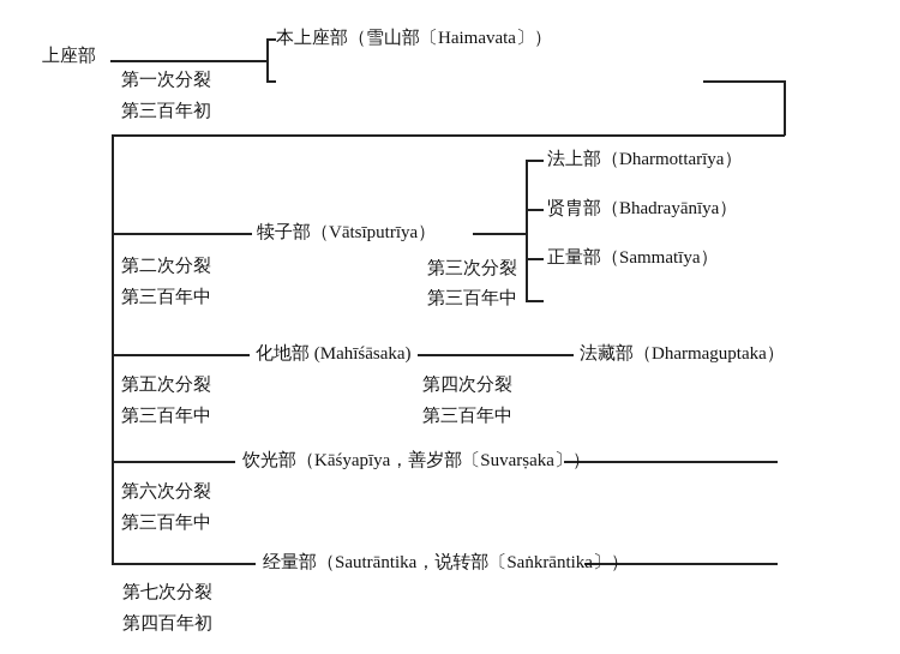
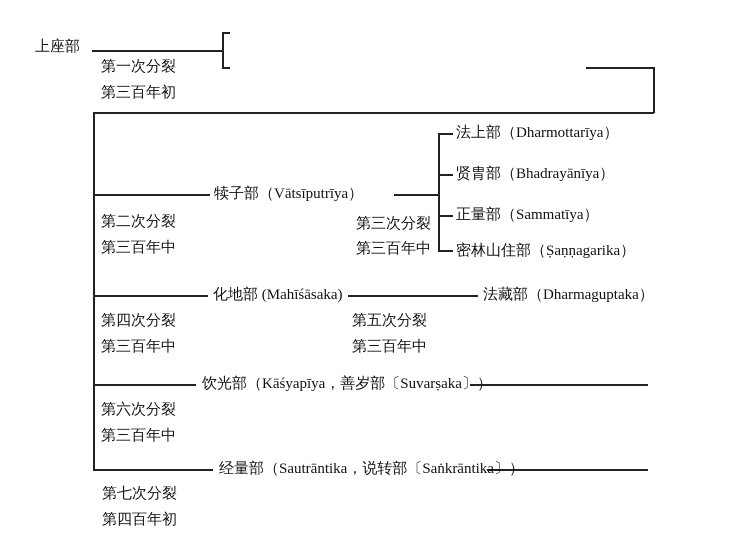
  上座部
  第一次分裂
  第三百年初
- 本上座部（雪山部〔Haimavata〕）
  犊子部（Vātsīputrīya）
  第二次分裂
  第三百年中
  第三次分裂
  第三百年中
  法上部（Dharmottarīya）
  贤胄部（Bhadrayānīya）
  正量部（Sammatīya）
+ 密林山住部（Ṣaṇṇagarika）
  化地部 (Mahīśāsaka)
  法藏部（Dharmaguptaka）
- 第五次分裂
+ 第四次分裂
  第三百年中
- 第四次分裂
+ 第五次分裂
  第三百年中
  饮光部（Kāśyapīya，善岁部〔Suvarṣaka〕）
  第六次分裂
  第三百年中
  经量部（Sautrāntika，说转部〔Saṅkrāntika〕）
  第七次分裂
  第四百年初
